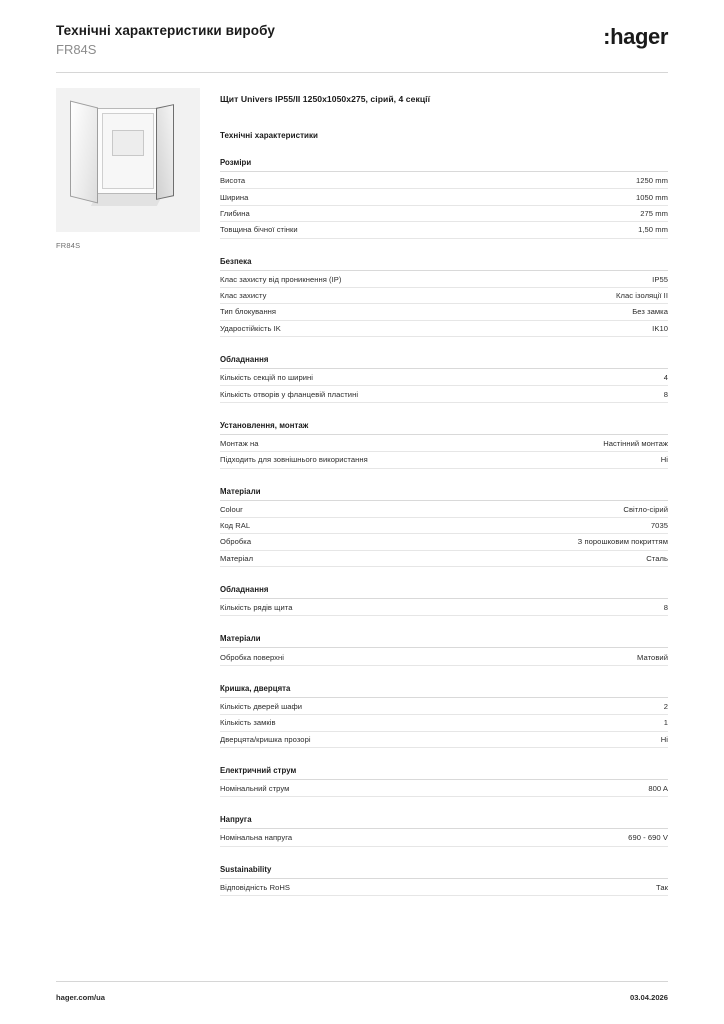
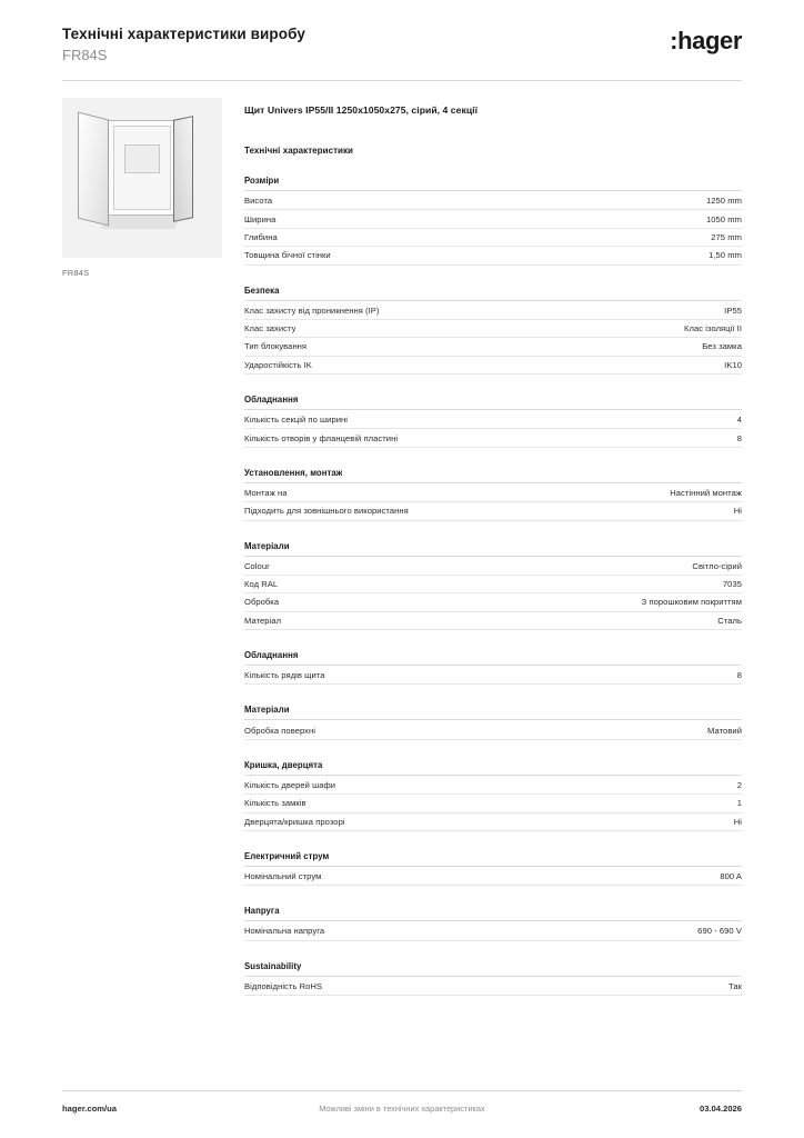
  Технічні характеристики виробу
  FR84S
  :hager
  FR84S
  Щит Univers IP55/II 1250x1050x275, сірий, 4 секції
  Технічні характеристики
  Розміри
  Висота
  1250 mm
  Ширина
  1050 mm
  Глибина
  275 mm
  Товщина бічної стінки
  1,50 mm
  Безпека
  Клас захисту від проникнення (IP)
  IP55
  Клас захисту
  Клас ізоляції II
  Тип блокування
  Без замка
  Ударостійкість IK
  IK10
  Обладнання
  Кількість секцій по ширині
  4
  Кількість отворів у фланцевій пластині
  8
  Установлення, монтаж
  Монтаж на
  Настінний монтаж
  Підходить для зовнішнього використання
  Ні
  Матеріали
  Colour
  Світло-сірий
  Код RAL
  7035
  Обробка
  З порошковим покриттям
  Матеріал
  Сталь
  Обладнання
  Кількість рядів щита
  8
  Матеріали
  Обробка поверхні
  Матовий
  Кришка, дверцята
  Кількість дверей шафи
  2
  Кількість замків
  1
  Дверцята/кришка прозорі
  Ні
  Електричний струм
  Номінальний струм
  800 A
  Напруга
  Номінальна напруга
  690 - 690 V
  Sustainability
  Відповідність RoHS
  Так
  hager.com/ua
+ Можливі зміни в технічних характеристиках
  03.04.2026
